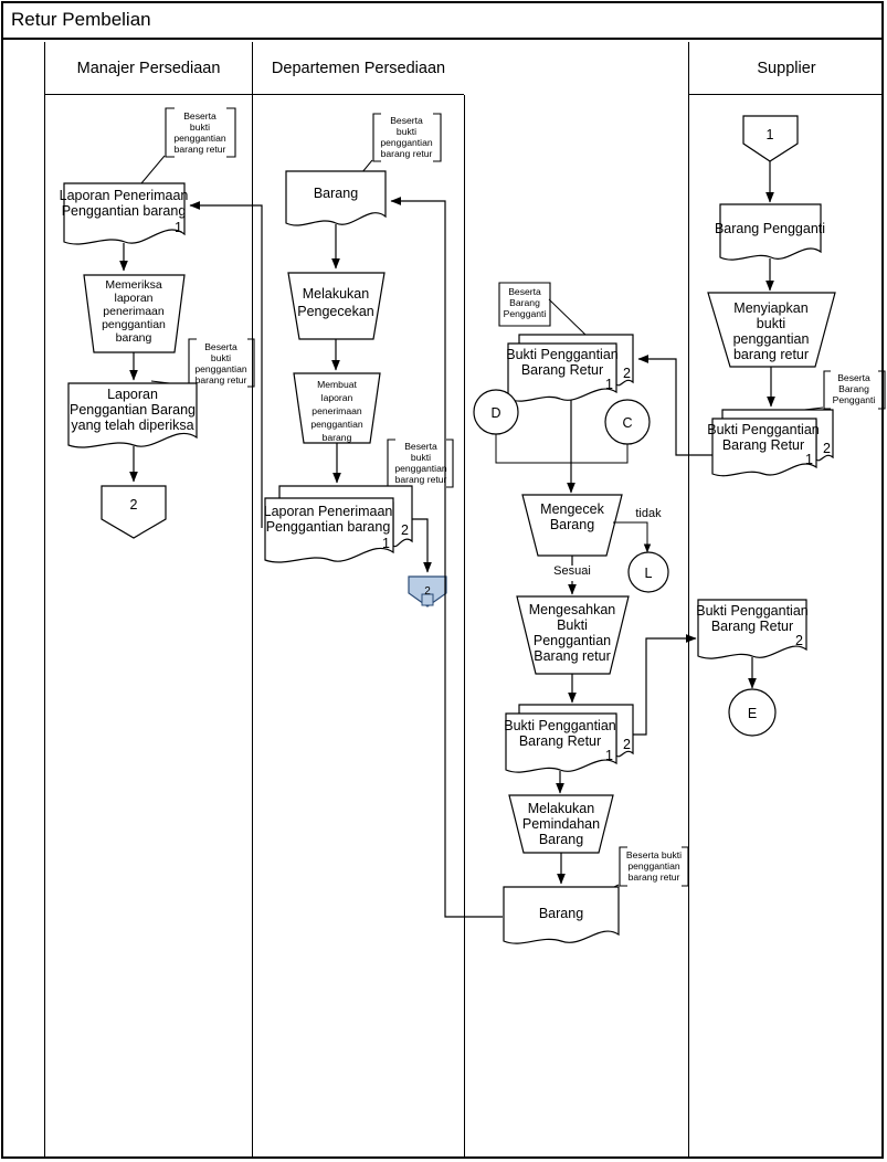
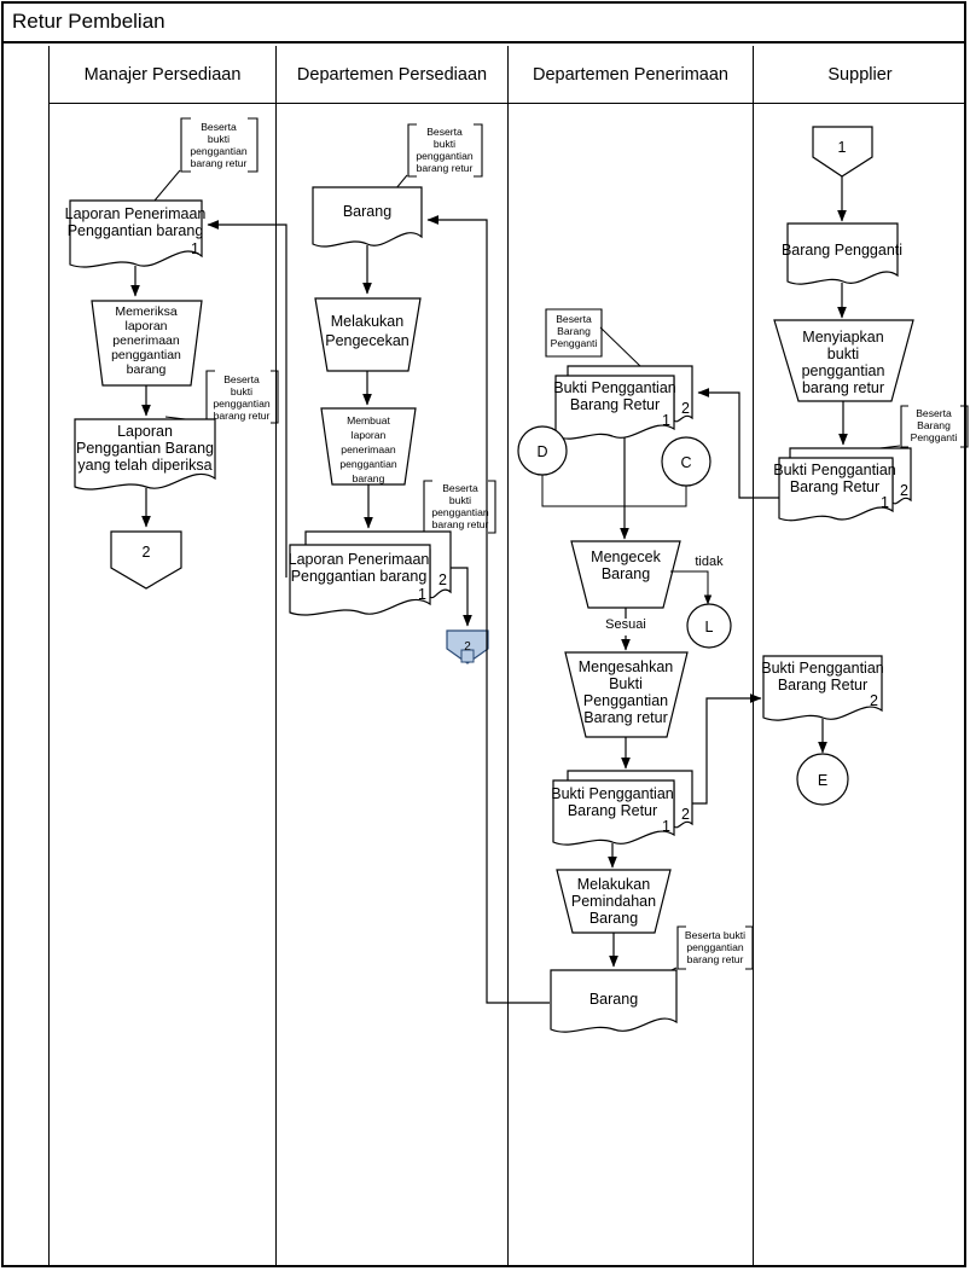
  Retur Pembelian
  Manajer Persediaan
  Departemen Persediaan
+ Departemen Penerimaan
  Supplier
  Beserta
  bukti
  penggantian
  barang retur
  Laporan Penerimaan
  Penggantian barang
  1
  Memeriksa
  laporan
  penerimaan
  penggantian
  barang
  Beserta
  bukti
  penggantian
  barang retur
  Laporan
  Penggantian Barang
  yang telah diperiksa
  2
  Beserta
  bukti
  penggantian
  barang retur
  Barang
  Melakukan
  Pengecekan
  Membuat
  laporan
  penerimaan
  penggantian
  barang
  Beserta
  bukti
  penggantian
  barang retu
  2
  Laporan Penerimaan
  Penggantian barang
  1
  2
  Beserta
  Barang
  Pengganti
  2
  Bukti Penggantian
  Barang Retur
  1
  D
  C
  Mengecek
  Barang
  tidak
  L
  Sesuai
  Mengesahkan
  Bukti
  Penggantian
  Barang retur
  2
  Bukti Penggantian
  Barang Retur
  1
  Melakukan
  Pemindahan
  Barang
  Beserta bukti
  penggantian
  barang retur
  Barang
  1
  Barang Pengganti
  Menyiapkan
  bukti
  penggantian
  barang retur
  Beserta
  Barang
  Pengganti
  2
  Bukti Penggantian
  Barang Retur
  1
  Bukti Penggantian
  Barang Retur
  2
  E
